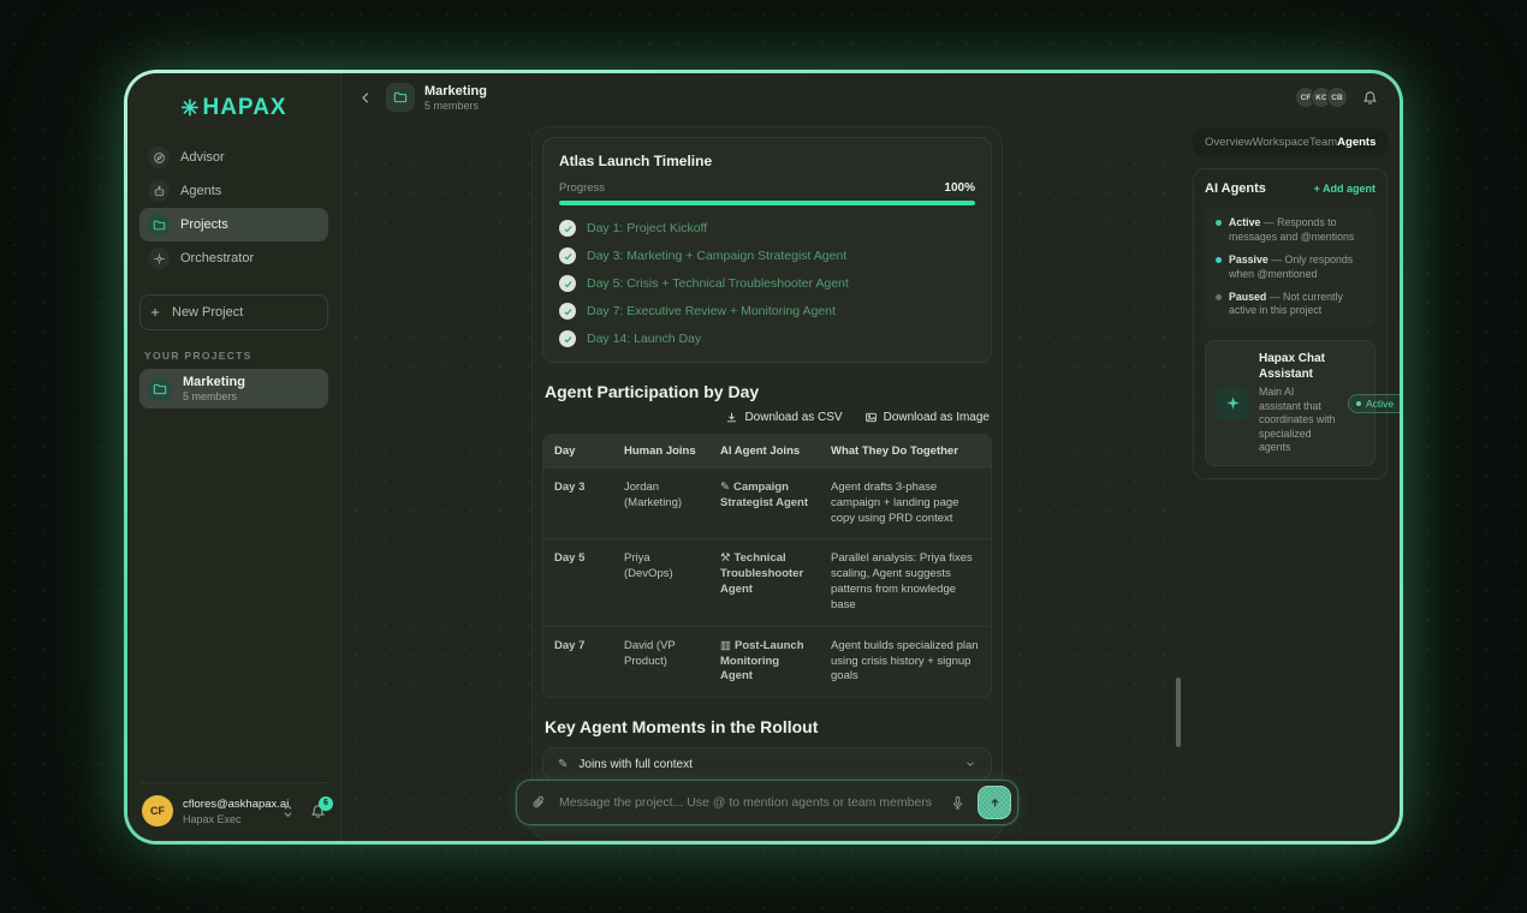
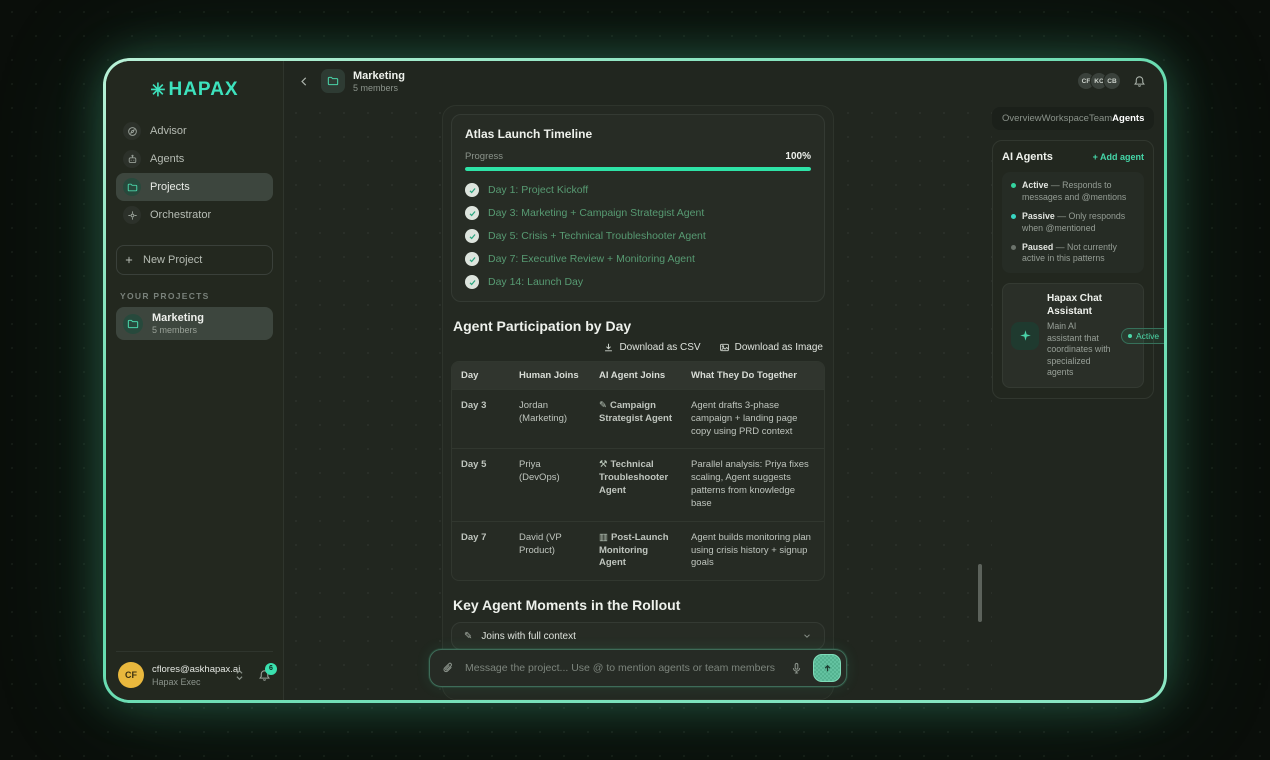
  ✳
  HAPAX
  Advisor
  Agents
  Projects
  Orchestrator
  New Project
  YOUR PROJECTS
  Marketing
  5 members
  CF
  cflores@askhapax.
  Hapax Exec
  Marketing
  5 members
  Atlas Launch Timeline
  Progress
  100%
  Day 1: Project Kickoff
  Day 3: Marketing + Campaign Strategist Agent
  Day 5: Crisis + Technical Troubleshooter Agent
  Day 7: Executive Review + Monitoring Agent
  Day 14: Launch Day
  Agent Participation by Day
  Download as CSV
  Download as Image
  Day
  Human Joins
  AI Agent Joins
  What They Do Together
  Day 3
  Jordan (Marketing)
  ✎ Campaign Strategist Agent
  Agent drafts 3-phase campaign + landing page copy using PRD context
  Day 5
  Priya (DevOps)
  ⚒ Technical Troubleshooter Agent
  Parallel analysis: Priya fixes scaling, Agent suggests patterns from knowledge base
  Day 7
  David (VP Product)
  ▥ Post-Launch Monitoring Agent
- Agent builds specialized plan using crisis history + signup goals
+ Agent builds monitoring plan using crisis history + signup goals
  Key Agent Moments in the Rollout
  ✎
  Joins with full context
  Message the project... Use @ to mention agents or team members
  Overview
  Workspace
  Team
  Agents
  AI Agents
  + Add agent
  Active — Responds to messages and @mentions
  Passive — Only responds when @mentioned
- Paused — Not currently active in this project
+ Paused — Not currently active in this patterns
  Hapax Chat Assistant
  Main AI assistant that coordinates with specialized agents
  Active
